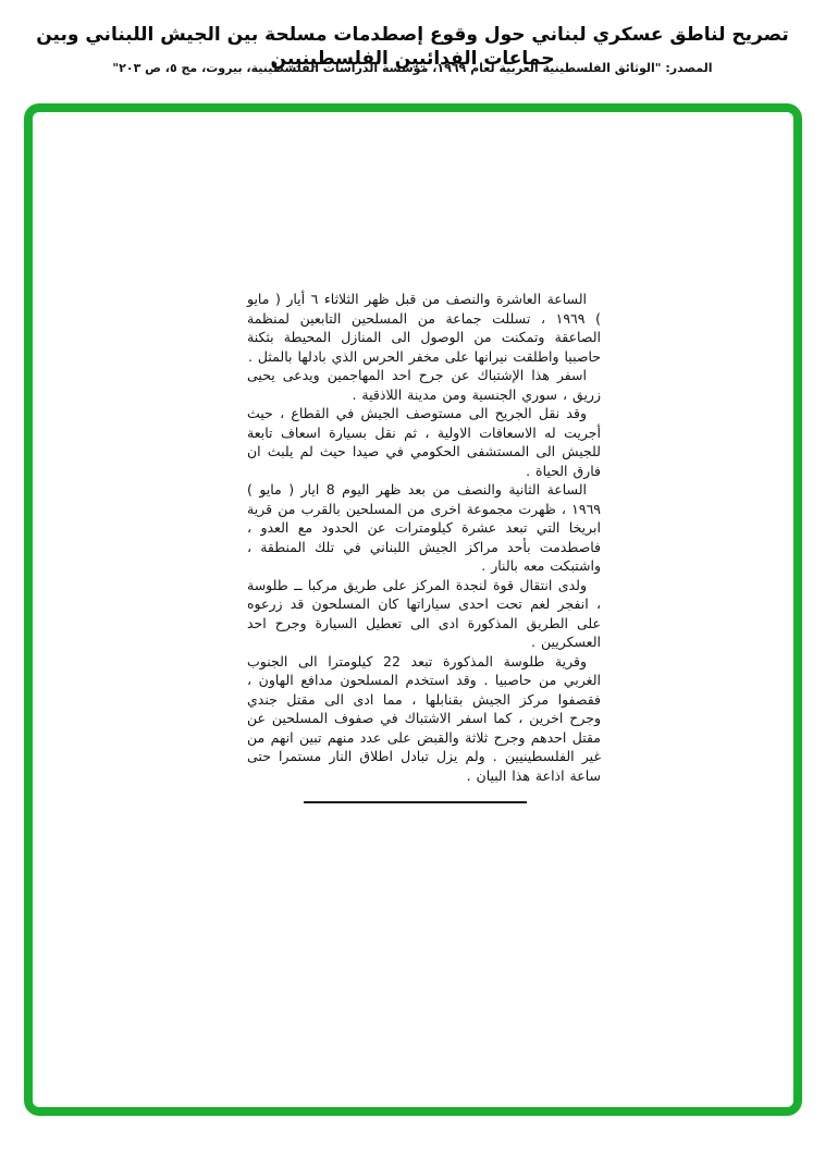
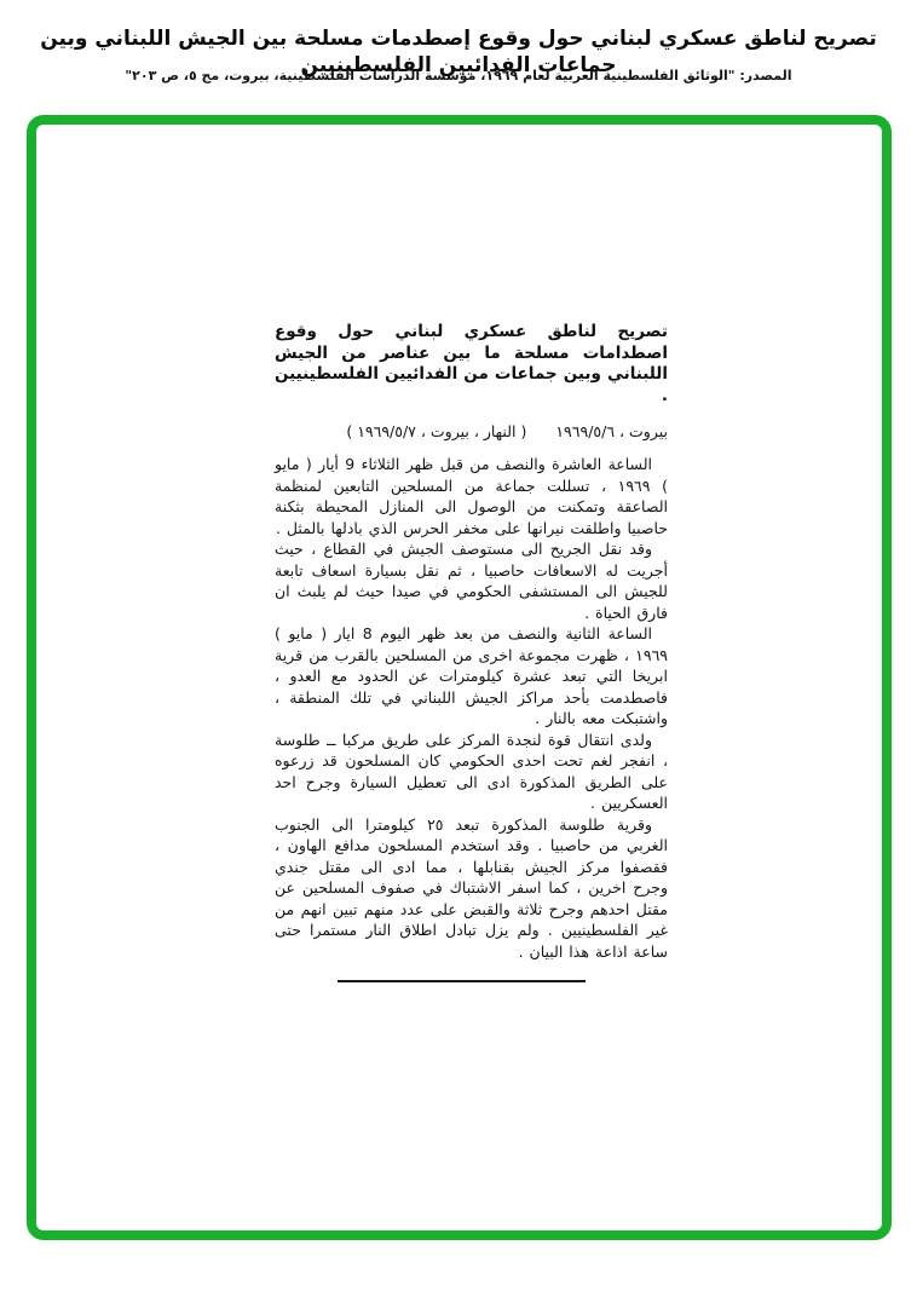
  تصريح لناطق عسكري لبناني حول وقوع إصطدمات مسلحة بين الجيش اللبناني وبين جماعات الفدائيين الفلسطينيين
  المصدر: "الوثائق الفلسطينية العربية لعام ١٩٦٩، مؤسسة الدراسات الفلسطينية، بيروت، مج ٥، ص ٢٠٣"
+ تصريح لناطق عسكري لبناني حول وقوع اصطدامات مسلحة ما بين عناصر من الجيش اللبناني وبين جماعات من الفدائيين الفلسطينيين .
+ بيروت ، ١٩٦٩/٥/٦
+ ( النهار ، بيروت ، ١٩٦٩/٥/٧ )
- الساعة العاشرة والنصف من قبل ظهر الثلاثاء ٦ أيار ( مايو ) ١٩٦٩ ، تسللت جماعة من المسلحين التابعين لمنظمة الصاعقة وتمكنت من الوصول الى المنازل المحيطة بثكنة حاصبيا واطلقت نيرانها على مخفر الحرس الذي بادلها بالمثل .
+ الساعة العاشرة والنصف من قبل ظهر الثلاثاء 9 أيار ( مايو ) ١٩٦٩ ، تسللت جماعة من المسلحين التابعين لمنظمة الصاعقة وتمكنت من الوصول الى المنازل المحيطة بثكنة حاصبيا واطلقت نيرانها على مخفر الحرس الذي بادلها بالمثل .
- اسفر هذا الإشتباك عن جرح احد المهاجمين ويدعى يحيى زريق ، سوري الجنسية ومن مدينة اللاذقية .
- وقد نقل الجريح الى مستوصف الجيش في القطاع ، حيث أجريت له الاسعافات الاولية ، ثم نقل بسيارة اسعاف تابعة للجيش الى المستشفى الحكومي في صيدا حيث لم يلبث ان فارق الحياة .
+ وقد نقل الجريح الى مستوصف الجيش في القطاع ، حيث أجريت له الاسعافات حاصبيا ، ثم نقل بسيارة اسعاف تابعة للجيش الى المستشفى الحكومي في صيدا حيث لم يلبث ان فارق الحياة .
  الساعة الثانية والنصف من بعد ظهر اليوم 8 ايار ( مايو ) ١٩٦٩ ، ظهرت مجموعة اخرى من المسلحين بالقرب من قرية ابريخا التي تبعد عشرة كيلومترات عن الحدود مع العدو ، فاصطدمت بأحد مراكز الجيش اللبناني في تلك المنطقة ، واشتبكت معه بالنار .
- ولدى انتقال قوة لنجدة المركز على طريق مركبا ــ طلوسة ، انفجر لغم تحت احدى سياراتها كان المسلحون قد زرعوه على الطريق المذكورة ادى الى تعطيل السيارة وجرح احد العسكريين .
+ ولدى انتقال قوة لنجدة المركز على طريق مركبا ــ طلوسة ، انفجر لغم تحت احدى الحكومي كان المسلحون قد زرعوه على الطريق المذكورة ادى الى تعطيل السيارة وجرح احد العسكريين .
- وقرية طلوسة المذكورة تبعد 22 كيلومترا الى الجنوب الغربي من حاصبيا . وقد استخدم المسلحون مدافع الهاون ، فقصفوا مركز الجيش بقنابلها ، مما ادى الى مقتل جندي وجرح اخرين ، كما اسفر الاشتباك في صفوف المسلحين عن مقتل احدهم وجرح ثلاثة والقبض على عدد منهم تبين انهم من غير الفلسطينيين . ولم يزل تبادل اطلاق النار مستمرا حتى ساعة اذاعة هذا البيان .
+ وقرية طلوسة المذكورة تبعد ٢٥ كيلومترا الى الجنوب الغربي من حاصبيا . وقد استخدم المسلحون مدافع الهاون ، فقصفوا مركز الجيش بقنابلها ، مما ادى الى مقتل جندي وجرح اخرين ، كما اسفر الاشتباك في صفوف المسلحين عن مقتل احدهم وجرح ثلاثة والقبض على عدد منهم تبين انهم من غير الفلسطينيين . ولم يزل تبادل اطلاق النار مستمرا حتى ساعة اذاعة هذا البيان .
